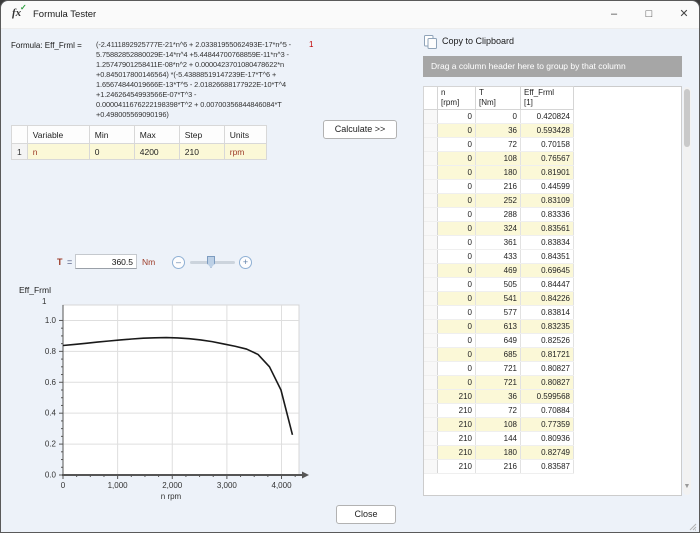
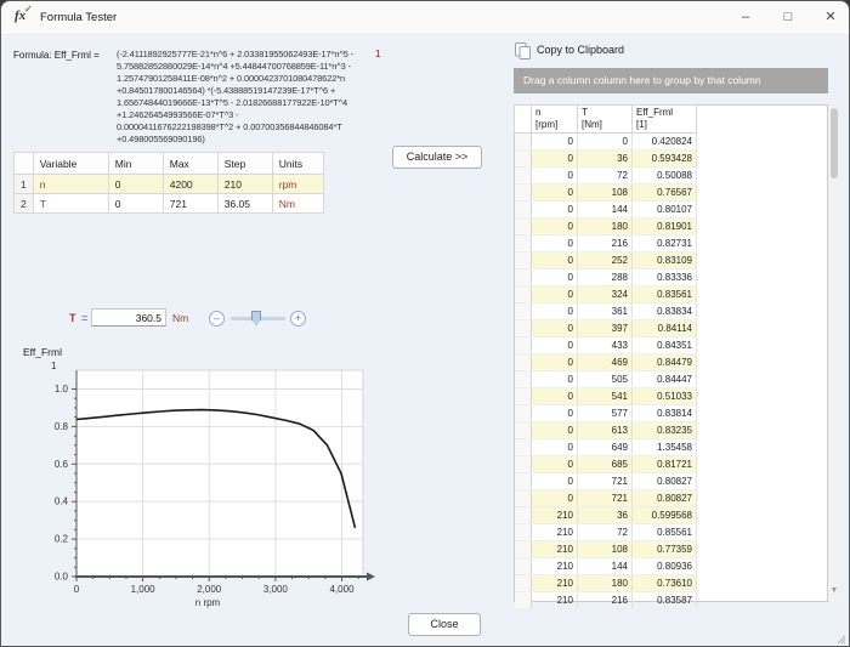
  fx
  ✓
  Formula Tester
  –
  □
  ✕
  Formula: Eff_Frml =
  (-2.4111892925777E-21*n^6 + 2.03381955062493E-17*n^5 -
  5.75882852880029E-14*n^4 +5.44844700768859E-11*n^3 -
  1.25747901258411E-08*n^2 + 0.0000423701080478622*n
  +0.845017800146564) *(-5.43888519147239E-17*T^6 +
  1.65674844019666E-13*T^5 - 2.01826688177922E-10*T^4
  +1.24626454993566E-07*T^3 -
  0.0000411676222198398*T^2 + 0.00700356844846084*T
  +0.498005569090196)
  1
  	Variable	Min	Max	Step	Units
  1	n	0	4200	210	rpm
+ 2	T	0	721	36.05	Nm
  Calculate >>
  T
  =
  360.5
  Nm
  –
  +
  Eff_Frml
  1
  0
  1,000
  2,000
  3,000
  4,000
  0.0
  0.2
  0.4
  0.6
  0.8
  1.0
  n rpm
  Close
  Copy to Clipboard
- Drag a column header here to group by that column
+ Drag a column column here to group by that column
  	n[rpm]	T[Nm]	Eff_Frml[1]
  	0	0	0.420824
  	0	36	0.593428
- 	0	72	0.70158
+ 	0	72	0.50088
  	0	108	0.76567
+ 	0	144	0.80107
  	0	180	0.81901
- 	0	216	0.44599
+ 	0	216	0.82731
  	0	252	0.83109
  	0	288	0.83336
  	0	324	0.83561
  	0	361	0.83834
+ 	0	397	0.84114
  	0	433	0.84351
- 	0	469	0.69645
+ 	0	469	0.84479
  	0	505	0.84447
- 	0	541	0.84226
+ 	0	541	0.51033
  	0	577	0.83814
  	0	613	0.83235
- 	0	649	0.82526
+ 	0	649	1.35458
  	0	685	0.81721
  	0	721	0.80827
  	0	721	0.80827
  	210	36	0.599568
- 	210	72	0.70884
+ 	210	72	0.85561
  	210	108	0.77359
  	210	144	0.80936
- 	210	180	0.82749
+ 	210	180	0.73610
  	210	216	0.83587
